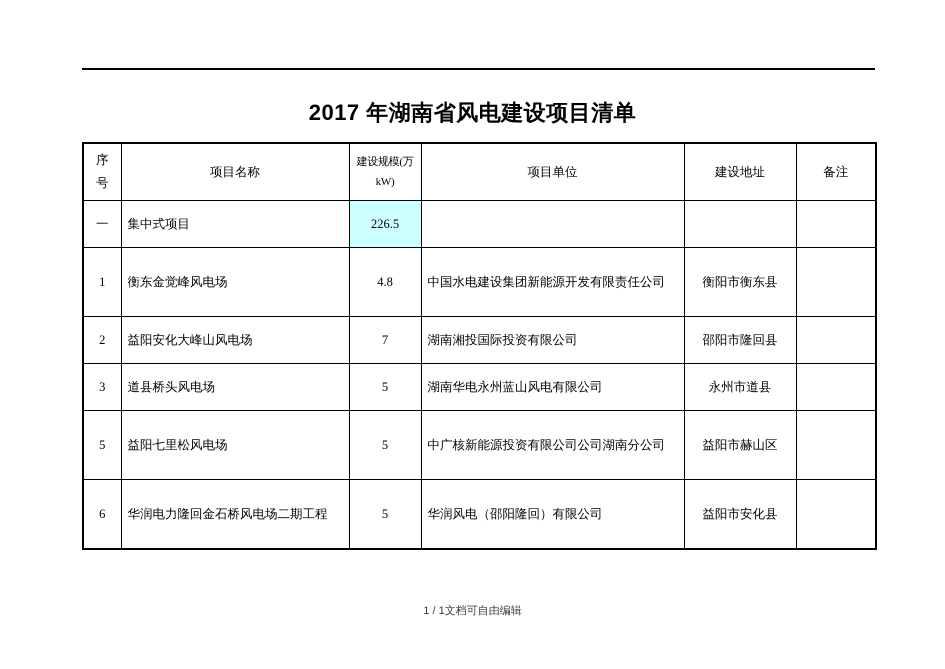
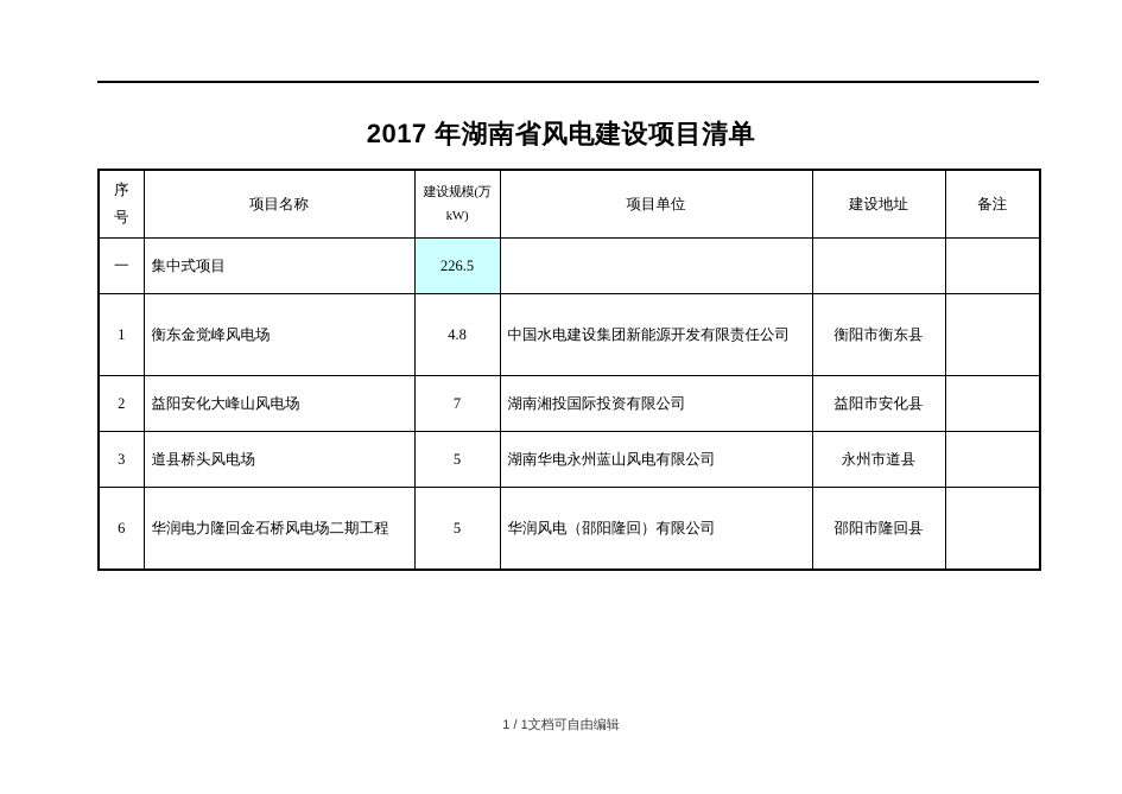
  2017 年湖南省风电建设项目清单
  序号	项目名称	建设规模(万kW)	项目单位	建设地址	备注
  一	集中式项目	226.5
  1	衡东金觉峰风电场	4.8	中国水电建设集团新能源开发有限责任公司	衡阳市衡东县
- 2	益阳安化大峰山风电场	7	湖南湘投国际投资有限公司	邵阳市隆回县
+ 2	益阳安化大峰山风电场	7	湖南湘投国际投资有限公司	益阳市安化县
  3	道县桥头风电场	5	湖南华电永州蓝山风电有限公司	永州市道县
- 5	益阳七里松风电场	5	中广核新能源投资有限公司公司湖南分公司	益阳市赫山区
- 6	华润电力隆回金石桥风电场二期工程	5	华润风电（邵阳隆回）有限公司	益阳市安化县
+ 6	华润电力隆回金石桥风电场二期工程	5	华润风电（邵阳隆回）有限公司	邵阳市隆回县
  1 / 1文档可自由编辑
